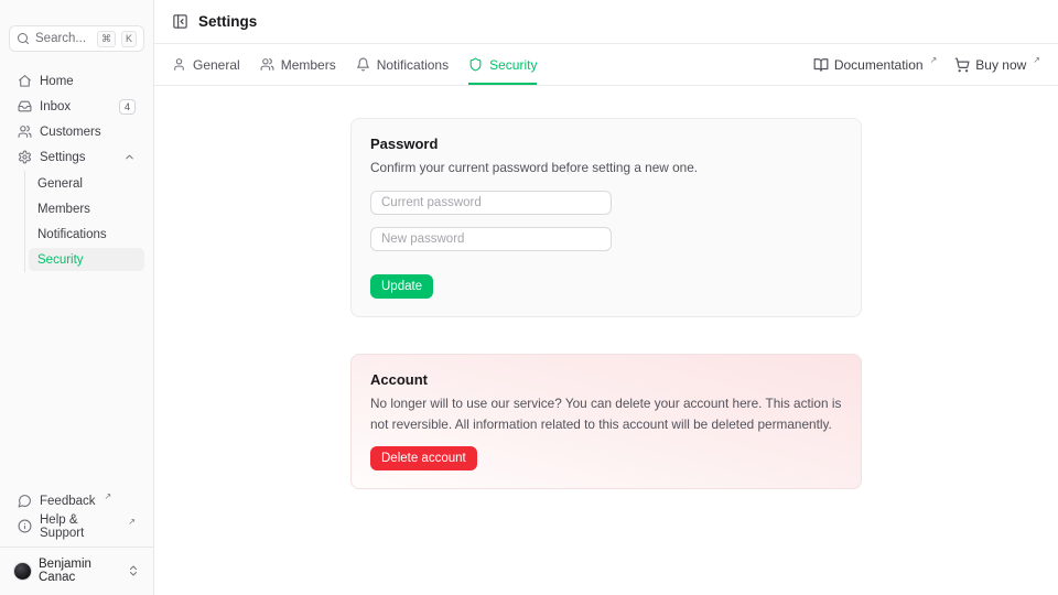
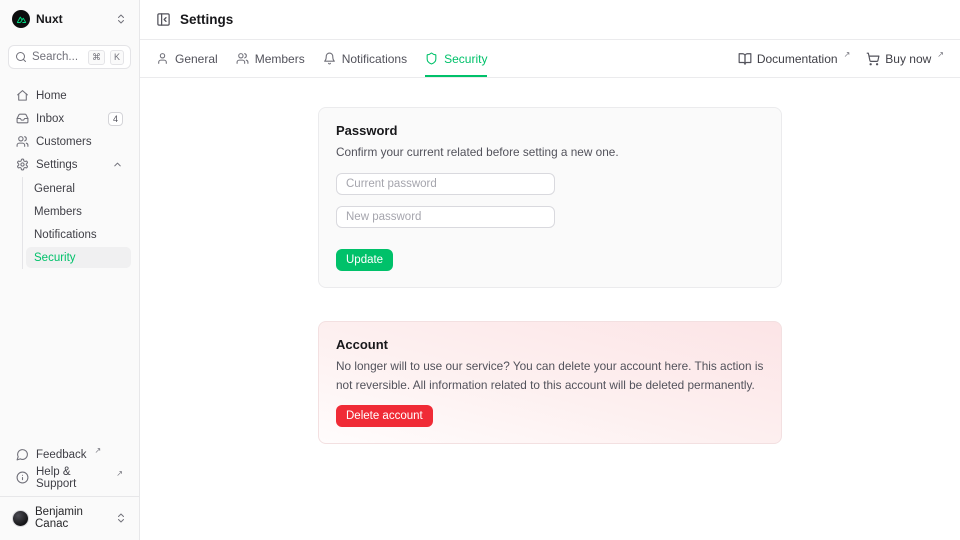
+ Nuxt
  Search...
  ⌘
  K
  Home
  Inbox
  4
  Customers
  Settings
  General
  Members
  Notifications
  Security
  Feedback
  ↗
  Help & Support
  ↗
  Benjamin Canac
  Settings
  General
  Members
  Notifications
  Security
  Documentation
  ↗
  Buy now
  ↗
  Password
- Confirm your current password before setting a new one.
+ Confirm your current related before setting a new one.
  Current password
  New password
  Update
  Account
  No longer will to use our service? You can delete your account here. This action is not reversible. All information related to this account will be deleted permanently.
  Delete account
